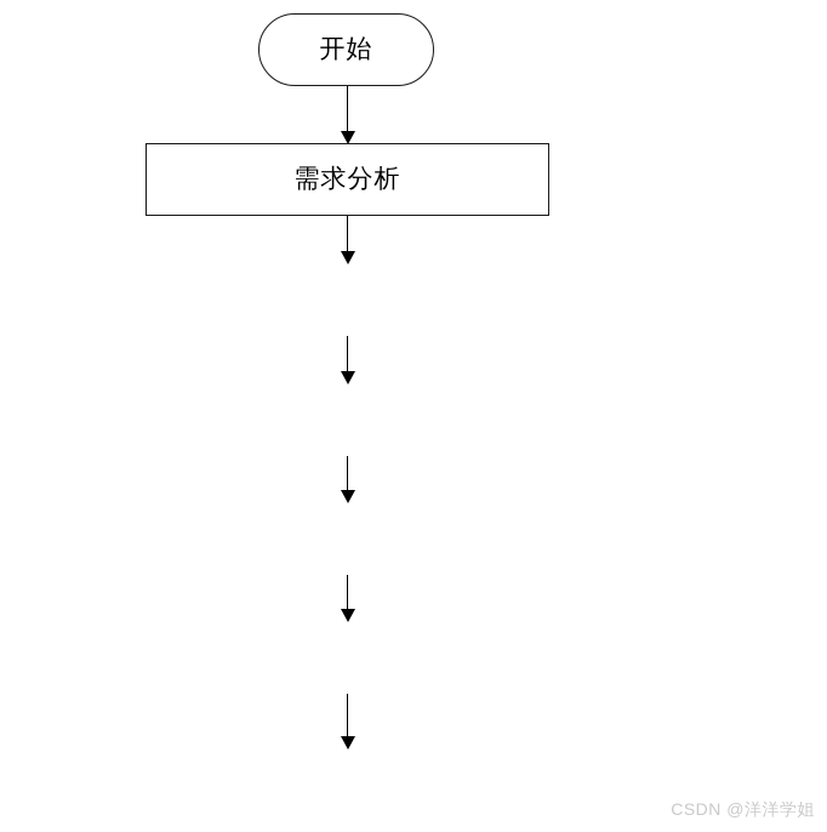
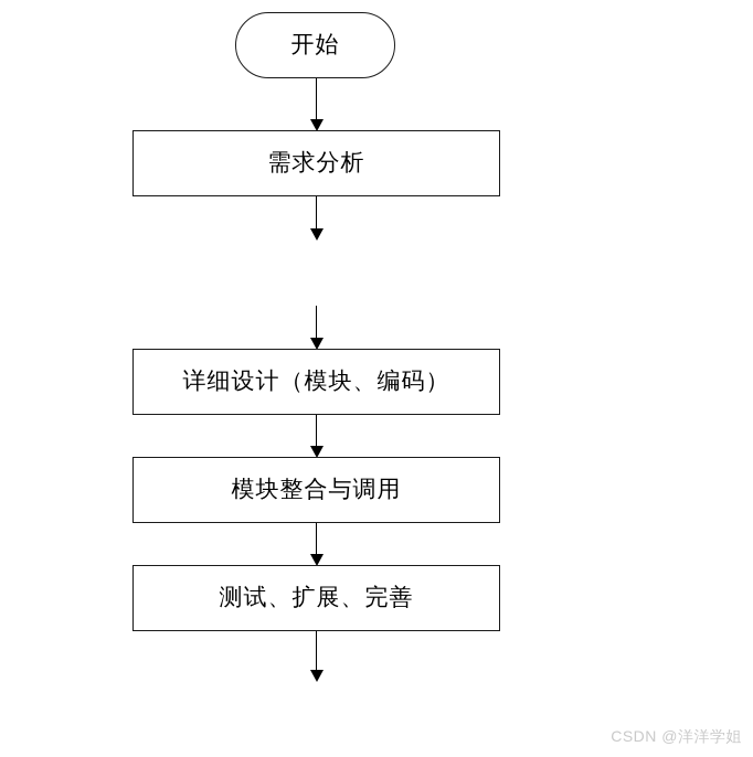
  开始
  需求分析
+ 详细设计（模块、编码）
+ 模块整合与调用
+ 测试、扩展、完善
  CSDN @洋洋学姐
